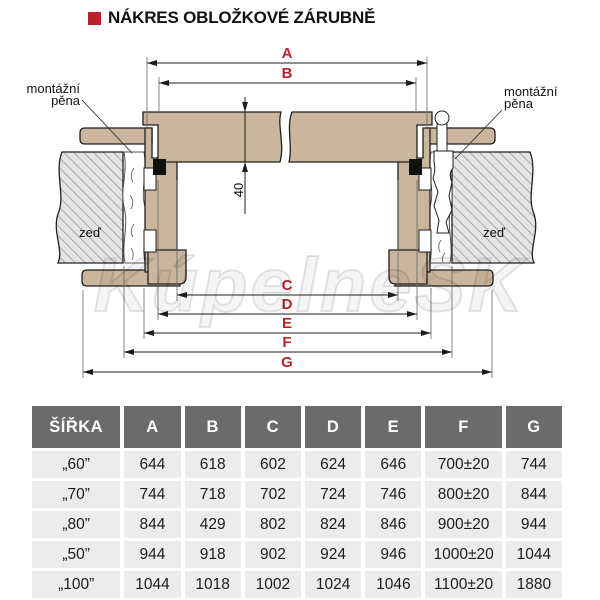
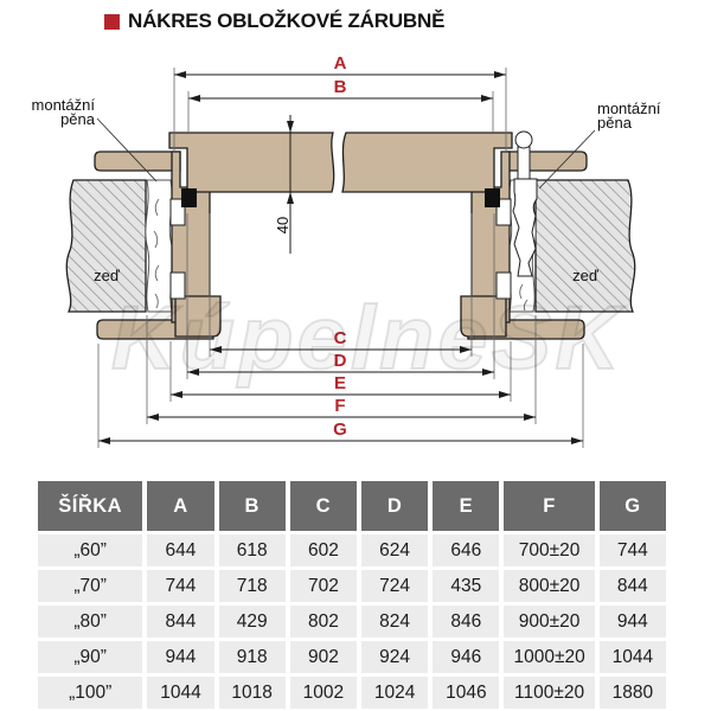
  NÁKRES OBLOŽKOVÉ ZÁRUBNĚ
  A
  B
  C
  D
  E
  F
  G
  zeď
  zeď
  montážní
  pěna
  montážní
  pěna
  KúpelneSK
  ŠÍŘKA	A	B	C	D	E	F	G
  „60”	644	618	602	624	646	700±20	744
- „70”	744	718	702	724	746	800±20	844
+ „70”	744	718	702	724	435	800±20	844
  „80”	844	429	802	824	846	900±20	944
- „50”	944	918	902	924	946	1000±20	1044
+ „90”	944	918	902	924	946	1000±20	1044
  „100”	1044	1018	1002	1024	1046	1100±20	1880
